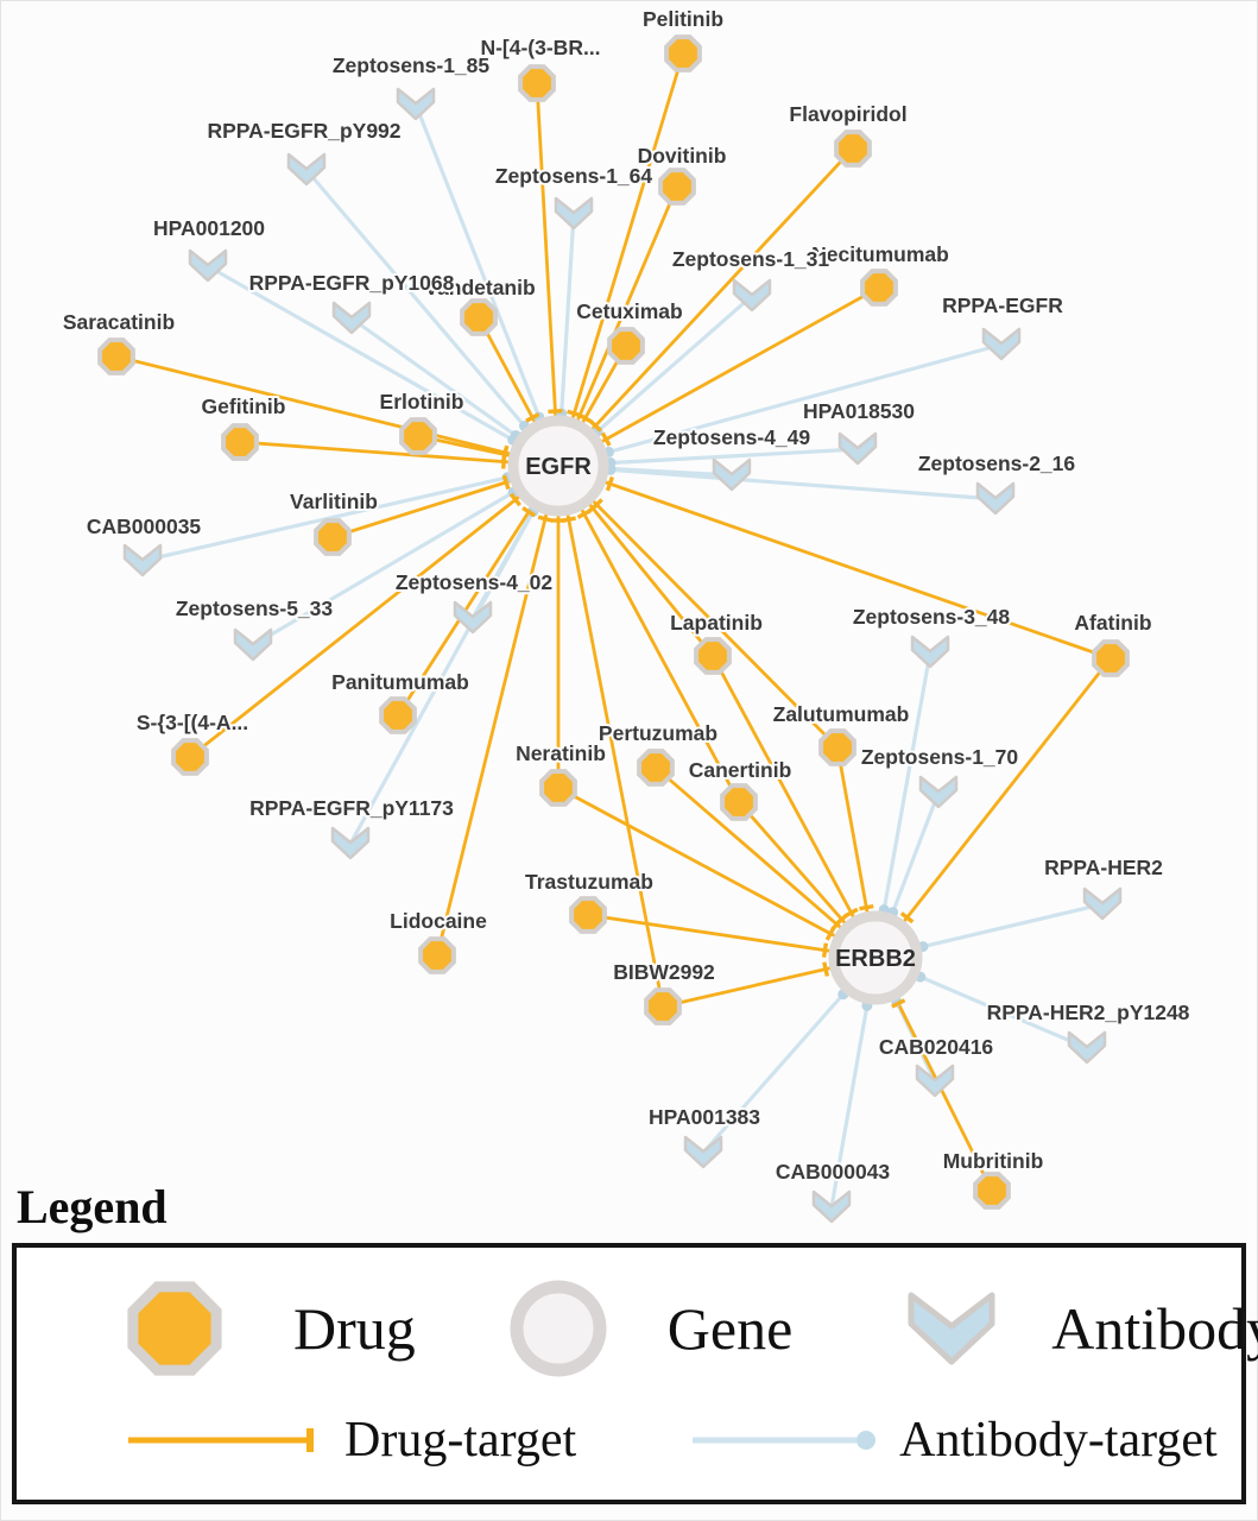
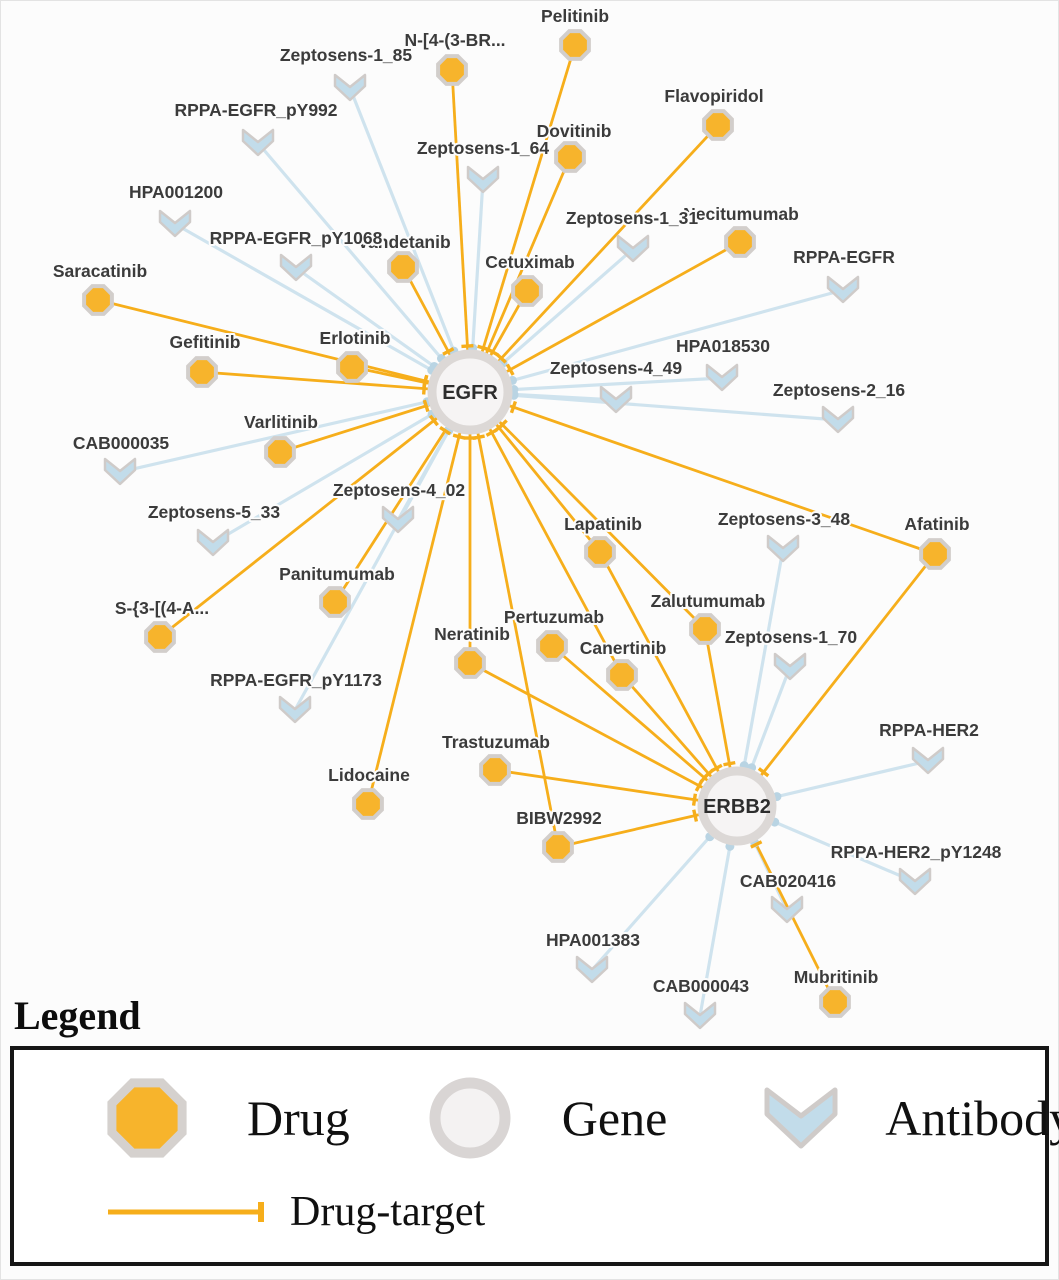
  EGFR
  ERBB2
  Pelitinib
  N-[4-(3-BR...
  Dovitinib
  Flavopiridol
  Vandetanib
  Cetuximab
  Necitumumab
  Saracatinib
  Gefitinib
  Erlotinib
  Varlitinib
  Panitumumab
  S-{3-[(4-A...
  Lapatinib
  Afatinib
  Zalutumumab
  Pertuzumab
  Neratinib
  Canertinib
  Trastuzumab
  Lidocaine
  BIBW2992
  Mubritinib
  Zeptosens-1_85
  RPPA-EGFR_pY992
  HPA001200
  RPPA-EGFR_pY1068
  Zeptosens-1_64
  Zeptosens-1_31
  RPPA-EGFR
  Zeptosens-4_49
  HPA018530
  Zeptosens-2_16
  CAB000035
  Zeptosens-4_02
  Zeptosens-5_33
  RPPA-EGFR_pY1173
  Zeptosens-3_48
  Zeptosens-1_70
  RPPA-HER2
  RPPA-HER2_pY1248
  CAB020416
  HPA001383
  CAB000043
  Legend
  Drug
  Gene
  Antibod
  Drug-target
- Antibody-target
